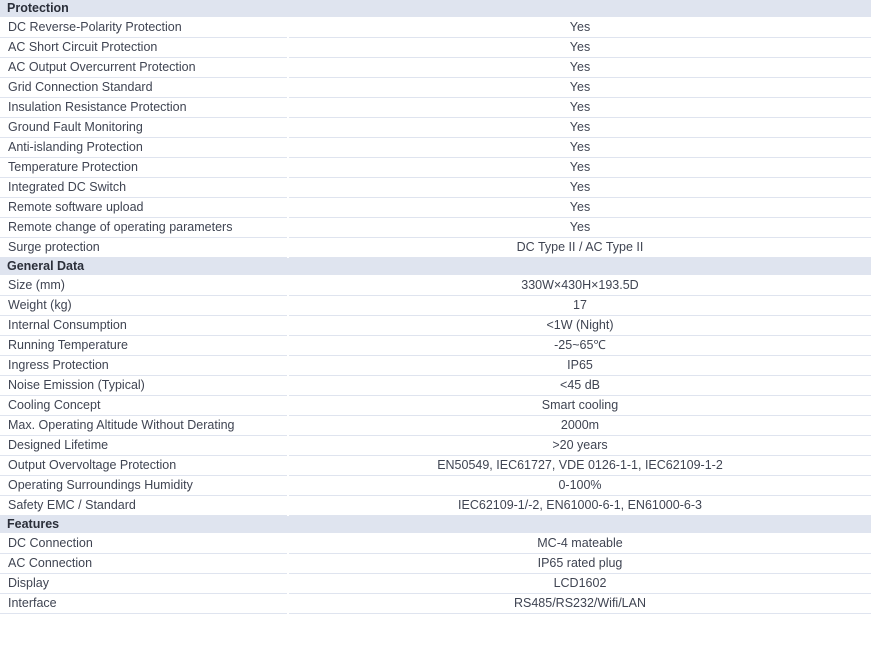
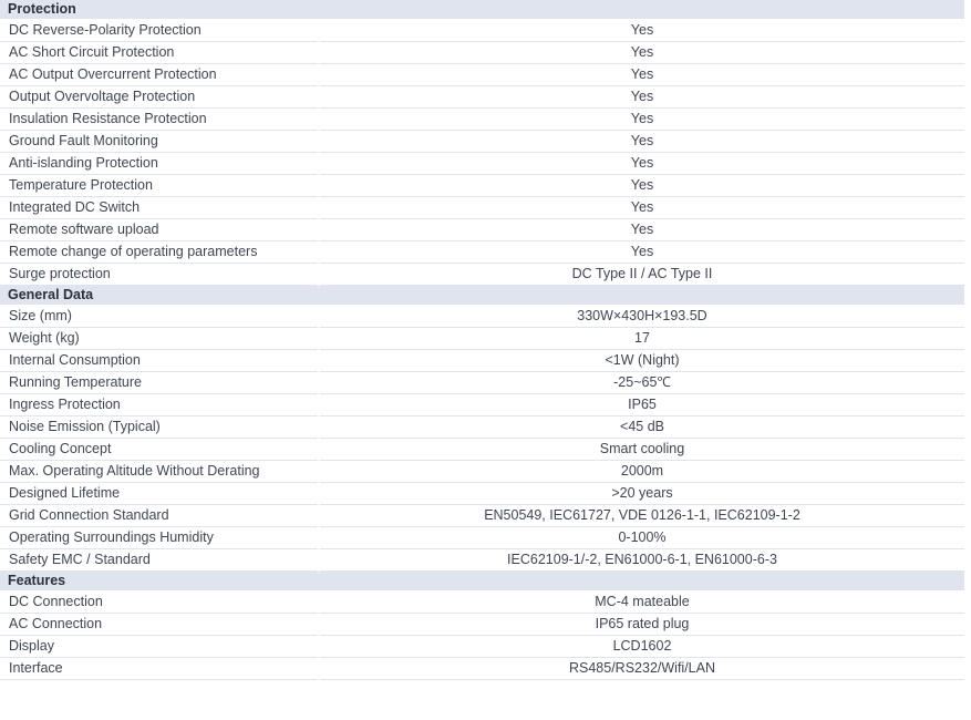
  Protection
  DC Reverse-Polarity Protection	Yes
  AC Short Circuit Protection	Yes
  AC Output Overcurrent Protection	Yes
- Grid Connection Standard	Yes
+ Output Overvoltage Protection	Yes
  Insulation Resistance Protection	Yes
  Ground Fault Monitoring	Yes
  Anti-islanding Protection	Yes
  Temperature Protection	Yes
  Integrated DC Switch	Yes
  Remote software upload	Yes
  Remote change of operating parameters	Yes
  Surge protection	DC Type II / AC Type II
  General Data
  Size (mm)	330W×430H×193.5D
  Weight (kg)	17
  Internal Consumption	<1W (Night)
  Running Temperature	-25~65℃
  Ingress Protection	IP65
  Noise Emission (Typical)	<45 dB
  Cooling Concept	Smart cooling
  Max. Operating Altitude Without Derating	2000m
  Designed Lifetime	>20 years
- Output Overvoltage Protection	EN50549, IEC61727, VDE 0126-1-1, IEC62109-1-2
+ Grid Connection Standard	EN50549, IEC61727, VDE 0126-1-1, IEC62109-1-2
  Operating Surroundings Humidity	0-100%
  Safety EMC / Standard	IEC62109-1/-2, EN61000-6-1, EN61000-6-3
  Features
  DC Connection	MC-4 mateable
  AC Connection	IP65 rated plug
  Display	LCD1602
  Interface	RS485/RS232/Wifi/LAN
